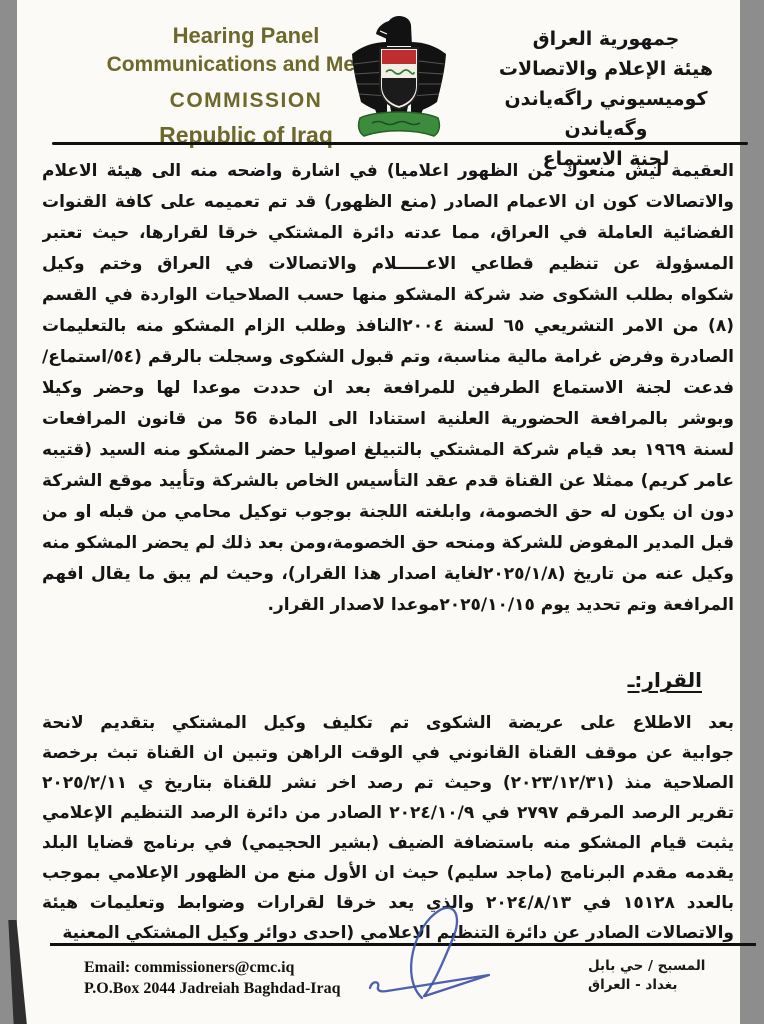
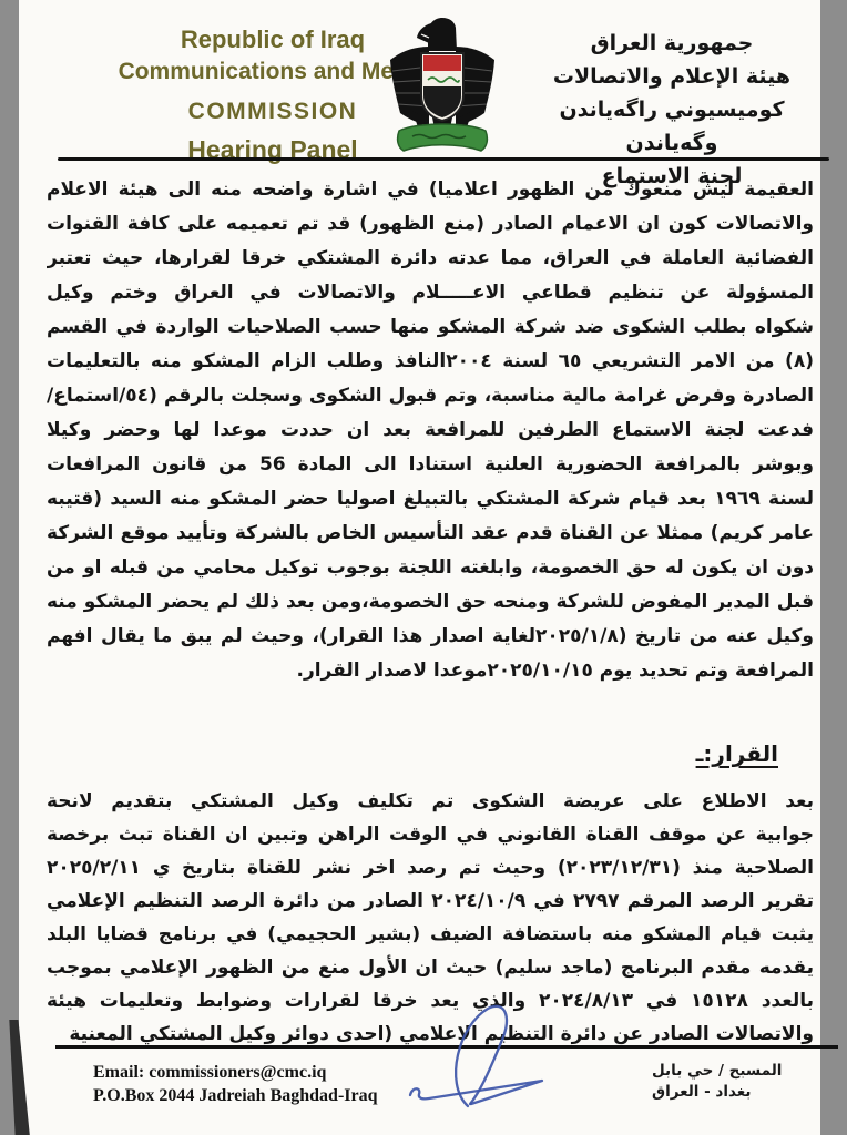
- Hearing Panel
+ Republic of Iraq
  Communications and Me
  COMMISSION
- Republic of Iraq
+ Hearing Panel
  جمهورية العراق
  هيئة الإعلام والاتصالات
  كوميسيوني راگەياندن وگەياندن
  لجنة الاستماع
  العقيمة ليش منعوك من الظهور اعلاميا) في اشارة واضحه منه الى هيئة الاعلام
  والاتصالات كون ان الاعمام الصادر (منع الظهور) قد تم تعميمه على كافة القنوات
  الفضائية العاملة في العراق، مما عدته دائرة المشتكي خرقا لقرارها، حيث تعتبر
  المسؤولة عن تنظيم قطاعي الاعـــــلام والاتصالات في العراق وختم وكيل
  شكواه بطلب الشكوى ضد شركة المشكو منها حسب الصلاحيات الواردة في القسم
  (٨) من الامر التشريعي ٦٥ لسنة ٢٠٠٤النافذ وطلب الزام المشكو منه بالتعليمات
  الصادرة وفرض غرامة مالية مناسبة، وتم قبول الشكوى وسجلت بالرقم (٥٤/استماع/
  فدعت لجنة الاستماع الطرفين للمرافعة بعد ان حددت موعدا لها وحضر وكيلا
  وبوشر بالمرافعة الحضورية العلنية استنادا الى المادة 56 من قانون المرافعات
  لسنة ١٩٦٩ بعد قيام شركة المشتكي بالتبيلغ اصوليا حضر المشكو منه السيد (قتيبه
  عامر كريم) ممثلا عن القناة قدم عقد التأسيس الخاص بالشركة وتأييد موقع الشركة
  دون ان يكون له حق الخصومة، وابلغته اللجنة بوجوب توكيل محامي من قبله او من
  قبل المدير المفوض للشركة ومنحه حق الخصومة،ومن بعد ذلك لم يحضر المشكو منه
  وكيل عنه من تاريخ (٢٠٢٥/١/٨لغاية اصدار هذا القرار)، وحيث لم يبق ما يقال افهم
  المرافعة وتم تحديد يوم ٢٠٢٥/١٠/١٥موعدا لاصدار القرار.
  القرار:ـ
  بعد الاطلاع على عريضة الشكوى تم تكليف وكيل المشتكي بتقديم لانحة
  جوابية عن موقف القناة القانوني في الوقت الراهن وتبين ان القناة تبث برخصة
  الصلاحية منذ (٢٠٢٣/١٢/٣١) وحيث تم رصد اخر نشر للقناة بتاريخ ي ٢٠٢٥/٢/١١
  تقرير الرصد المرقم ٢٧٩٧ في ٢٠٢٤/١٠/٩ الصادر من دائرة الرصد التنظيم الإعلامي
  يثبت قيام المشكو منه باستضافة الضيف (بشير الحجيمي) في برنامج قضايا البلد
  يقدمه مقدم البرنامج (ماجد سليم) حيث ان الأول منع من الظهور الإعلامي بموجب
  بالعدد ١٥١٢٨ في ٢٠٢٤/٨/١٣ والذي يعد خرقا لقرارات وضوابط وتعليمات هيئة
  والاتصالات الصادر عن دائرة التنظيم الاعلامي (احدى دوائر وكيل المشتكي المعنية
  Email: commissioners@cmc.iq
  P.O.Box 2044 Jadreiah Baghdad-Iraq
  المسبح / حي بابل
  بغداد - العراق
